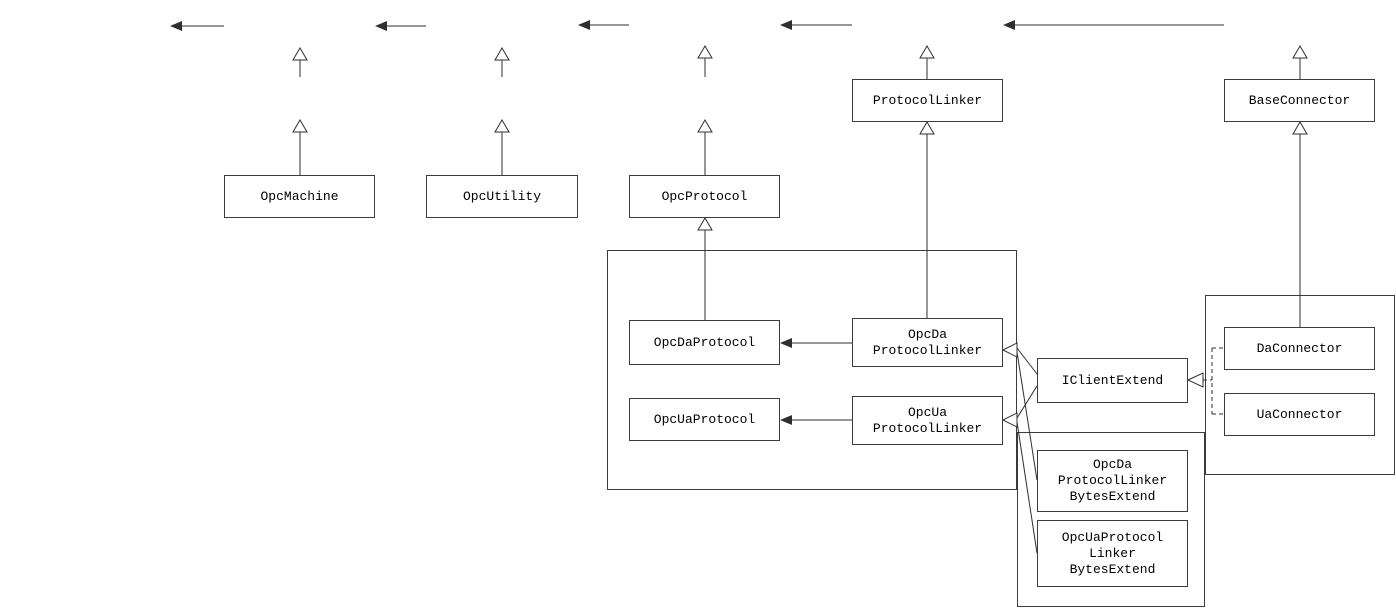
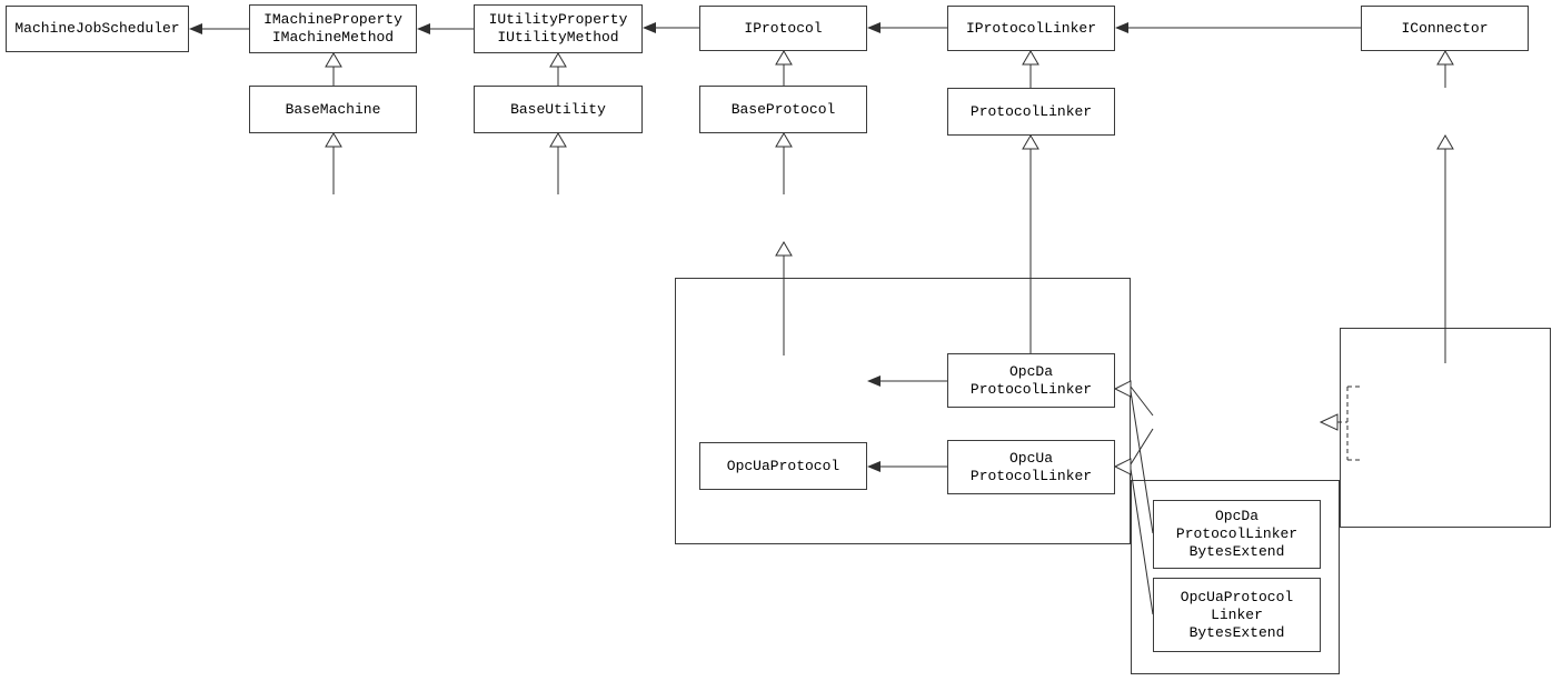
+ MachineJobScheduler
+ IMachineProperty
+ IMachineMethod
+ IUtilityProperty
+ IUtilityMethod
+ IProtocol
+ IProtocolLinker
+ IConnector
+ BaseMachine
+ BaseUtility
+ BaseProtocol
  ProtocolLinker
- BaseConnector
- OpcMachine
- OpcUtility
- OpcProtocol
- OpcDaProtocol
  OpcUaProtocol
  OpcDa
  ProtocolLinker
  OpcUa
  ProtocolLinker
- IClientExtend
- DaConnector
- UaConnector
  OpcDa
  ProtocolLinker
  BytesExtend
  OpcUaProtocol
  Linker
  BytesExtend
